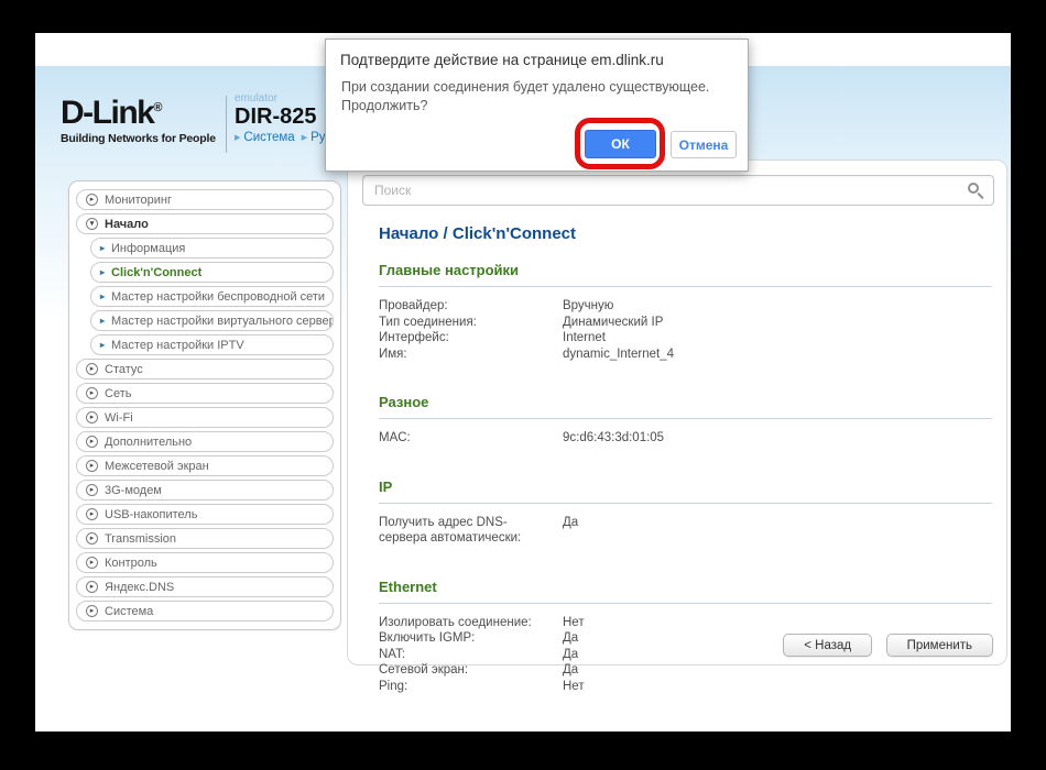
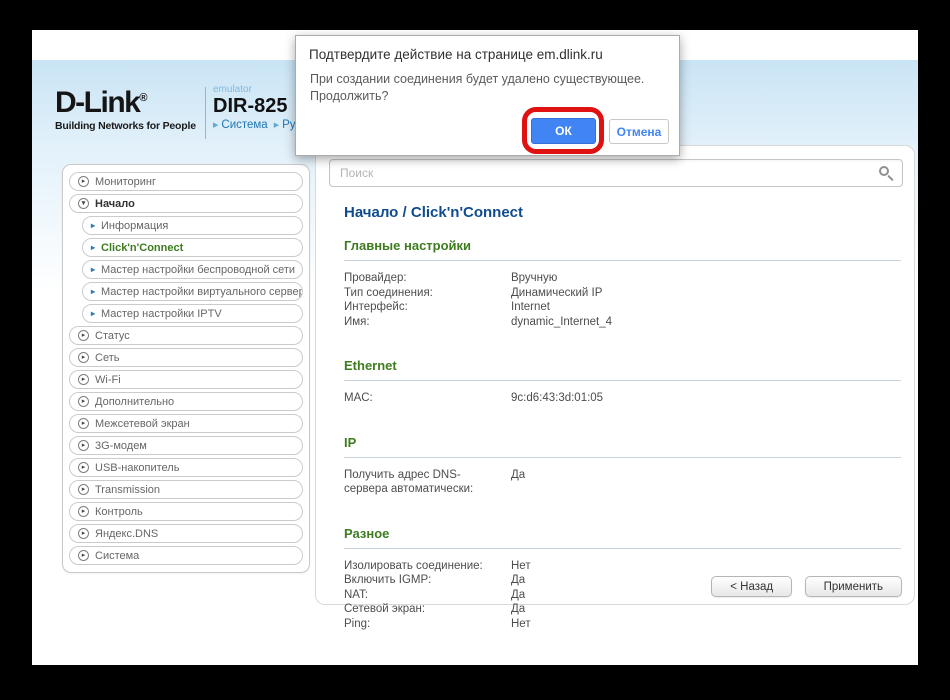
  D-Link®
  Building Networks for People
  emulator
  DIR-825
  Система Ру
  Мониторинг
  Начало
  ▸
  Информация
  ▸
  Click'n'Connect
  ▸
  Мастер настройки беспроводной сети
  ▸
  Мастер настройки виртуального сервер
  ▸
  Мастер настройки IPTV
  Статус
  Сеть
  Wi-Fi
  Дополнительно
  Межсетевой экран
  3G-модем
  USB-накопитель
  Transmission
  Контроль
  Яндекс.DNS
  Система
  Поиск
  Начало / Click'n'Connect
  Главные настройки
  Провайдер:
  Вручную
  Тип соединения:
  Динамический IP
  Интерфейс:
  Internet
  Имя:
  dynamic_Internet_4
- Разное
+ Ethernet
  MAC:
  9c:d6:43:3d:01:05
  IP
  Получить адрес DNS-сервера автоматически:
  Да
- Ethernet
+ Разное
  Изолировать соединение:
  Нет
  Включить IGMP:
  Да
  NAT:
  Да
  Сетевой экран:
  Да
  Ping:
  Нет
  < Назад Применить
  Подтвердите действие на странице em.dlink.ru
  При создании соединения будет удалено существующее.
  Продолжить?
  ОК
  Отмена
